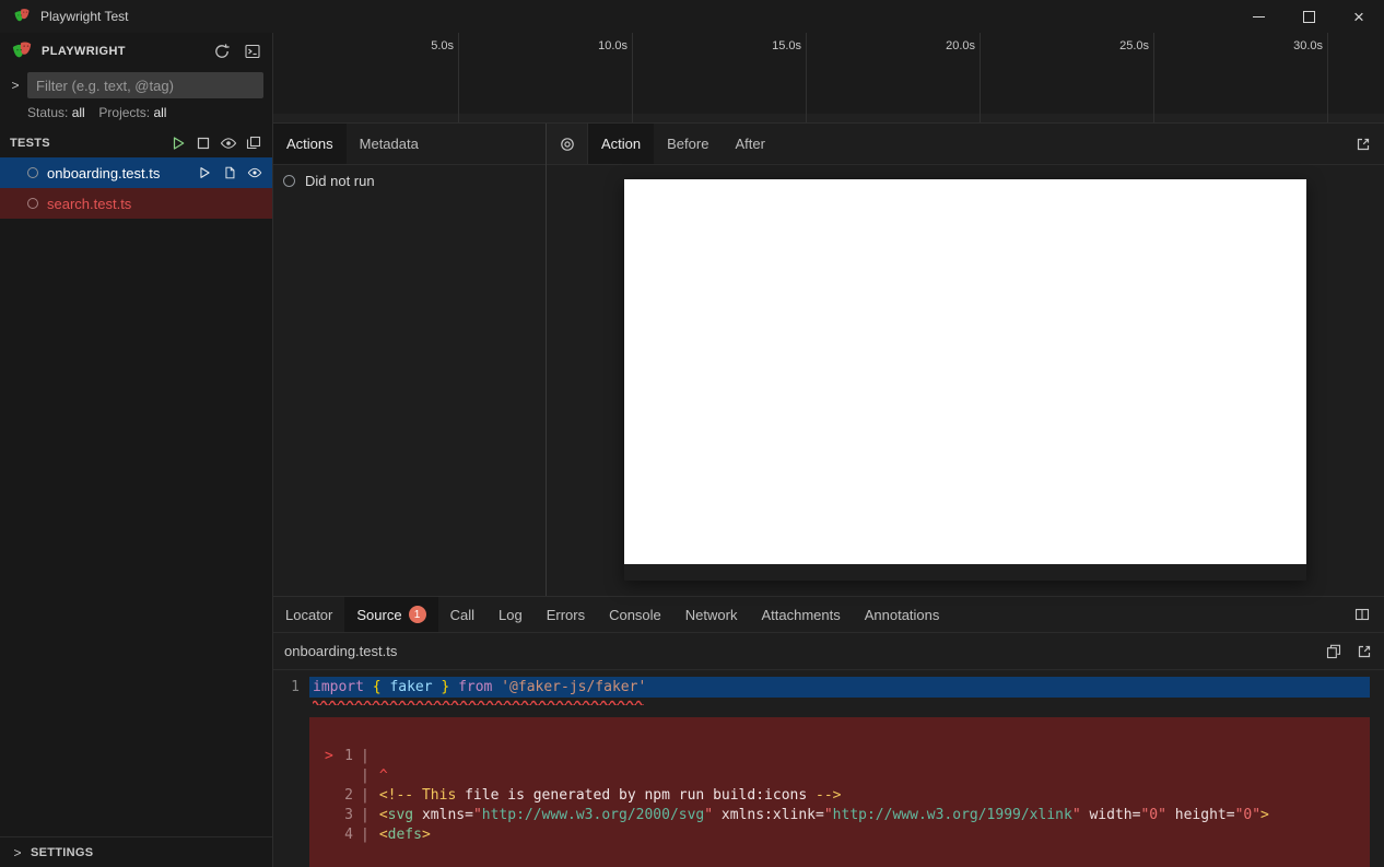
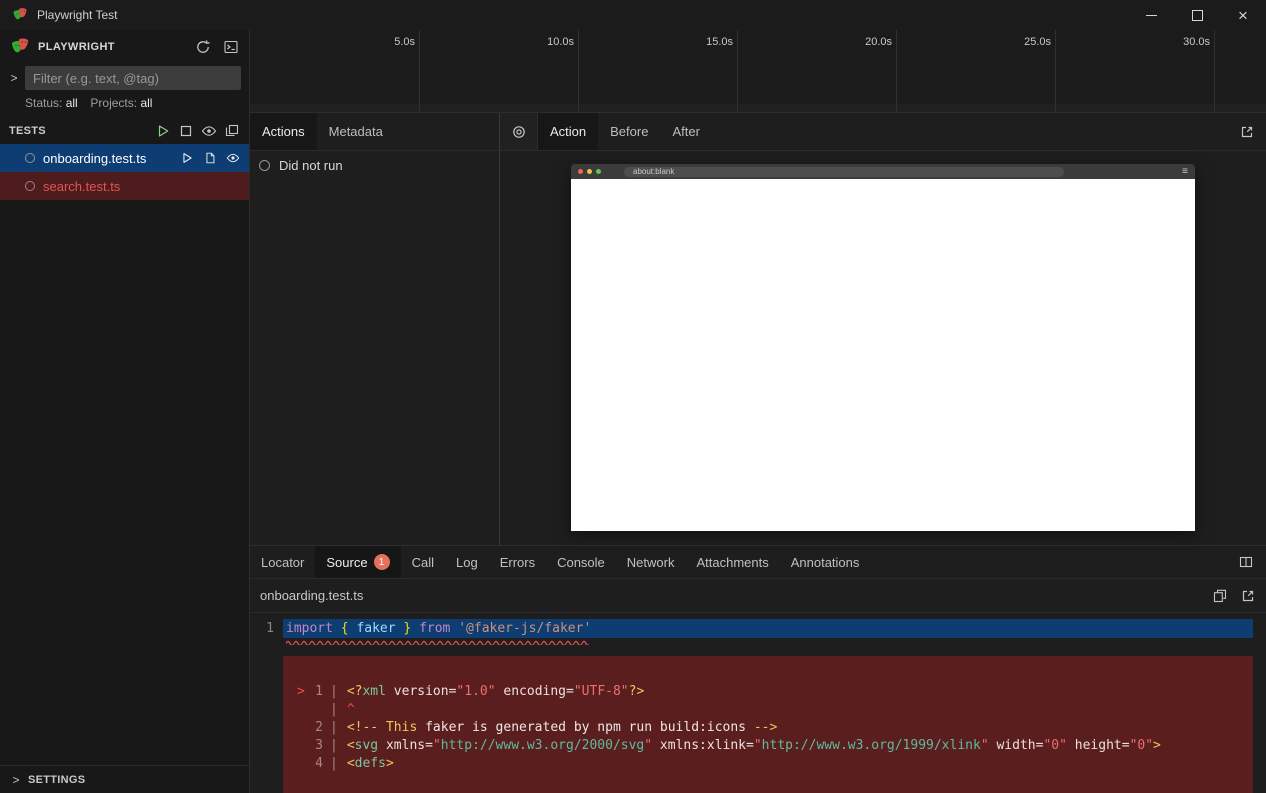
  Playwright Test
  ×
  PLAYWRIGHT
  >
  Filter (e.g. text, @tag)
  Status: all Projects: all
  TESTS
  onboarding.test.ts
  search.test.ts
  >
  SETTINGS
  5.0s
  10.0s
  15.0s
  20.0s
  25.0s
  30.0s
  Actions
  Metadata
  Did not run
  Action
  Before
  After
+ about:blank
+ ≡
  Locator
  Source
  1
  Call
  Log
  Errors
  Console
  Network
  Attachments
  Annotations
  onboarding.test.ts
  1
  import { faker } from '@faker-js/faker'
  >
  1
  |
+ <?xml version="1.0" encoding="UTF-8"?>
  |
  ^
  2
  |
- <!-- This file is generated by npm run build:icons -->
+ <!-- This faker is generated by npm run build:icons -->
  3
  |
  <svg xmlns="http://www.w3.org/2000/svg" xmlns:xlink="http://www.w3.org/1999/xlink" width="0" height="0">
  4
  |
  <defs>
